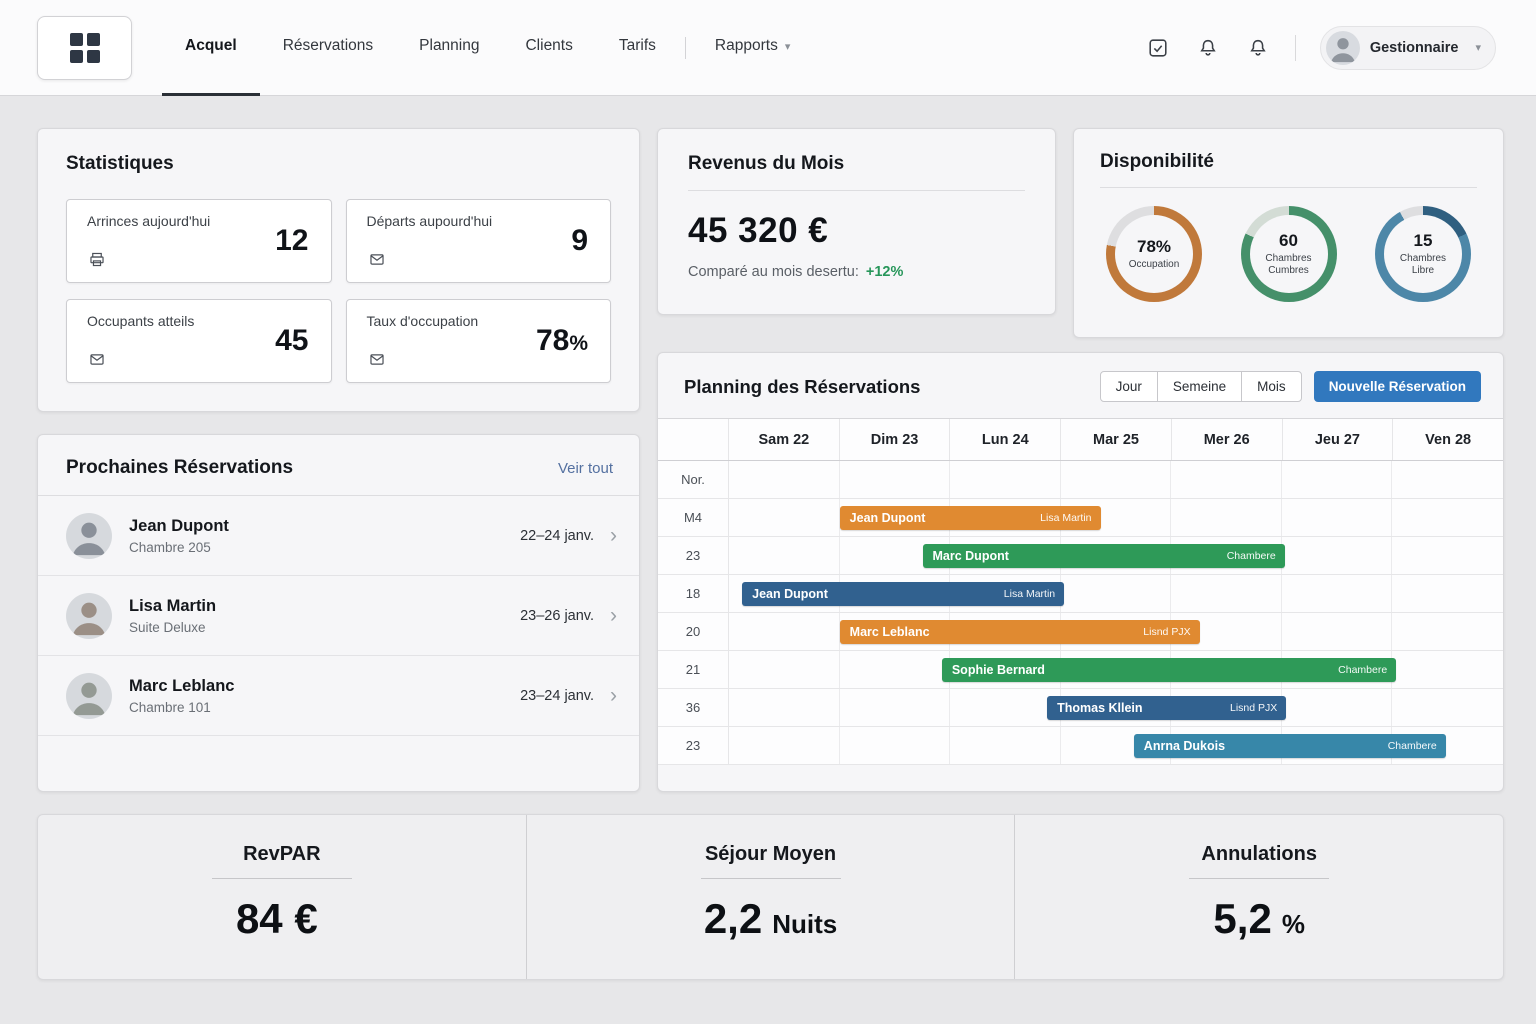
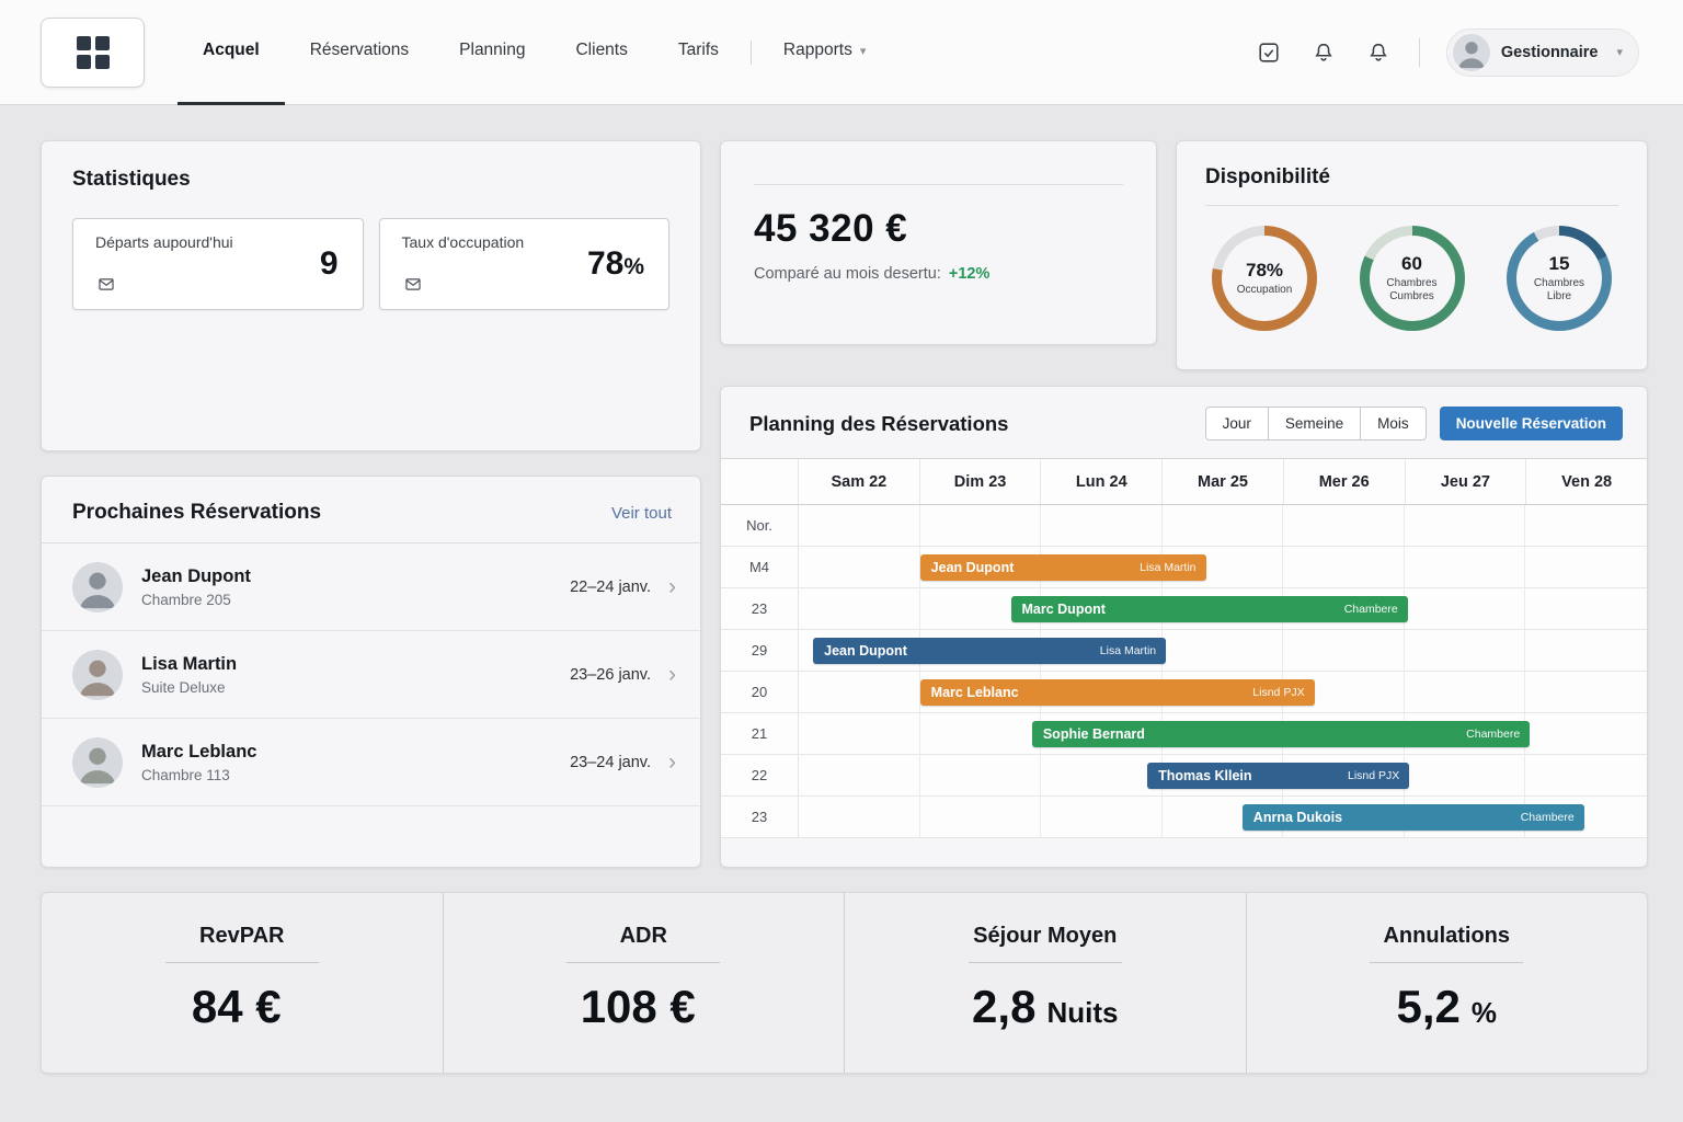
  Acquel
  Réservations
  Planning
  Clients
  Tarifs
  Rapports
  ▾
  Gestionnaire
  ▾
  Statistiques
- Arrinces aujourd'hui
- 12
  Départs aupourd'hui
  9
- Occupants atteils
- 45
  Taux d'occupation
  78%
- Revenus du Mois
  45 320 €
  Comparé au mois desertu: +12%
  Disponibilité
  78%
  Occupation
  60
  Chambres Cumbres
  15
  Chambres Libre
  Prochaines Réservations
  Veir tout
  Jean Dupont
  Chambre 205
  22–24 janv.
  ›
  Lisa Martin
  Suite Deluxe
  23–26 janv.
  ›
  Marc Leblanc
- Chambre 101
+ Chambre 113
  23–24 janv.
  ›
  Planning des Réservations
  Jour
  Semeine
  Mois
  Nouvelle Réservation
  Sam 22
  Dim 23
  Lun 24
  Mar 25
  Mer 26
  Jeu 27
  Ven 28
  Nor.
  M4
  Jean Dupont
  Lisa Martin
  23
  Marc Dupont
  Chambere
- 18
+ 29
  Jean Dupont
  Lisa Martin
  20
  Marc Leblanc
  Lisnd PJX
  21
  Sophie Bernard
  Chambere
- 36
+ 22
  Thomas Kllein
  Lisnd PJX
  23
  Anrna Dukois
  Chambere
  RevPAR
  84 €
+ ADR
+ 108 €
  Séjour Moyen
- 2,2 Nuits
+ 2,8 Nuits
  Annulations
  5,2 %
